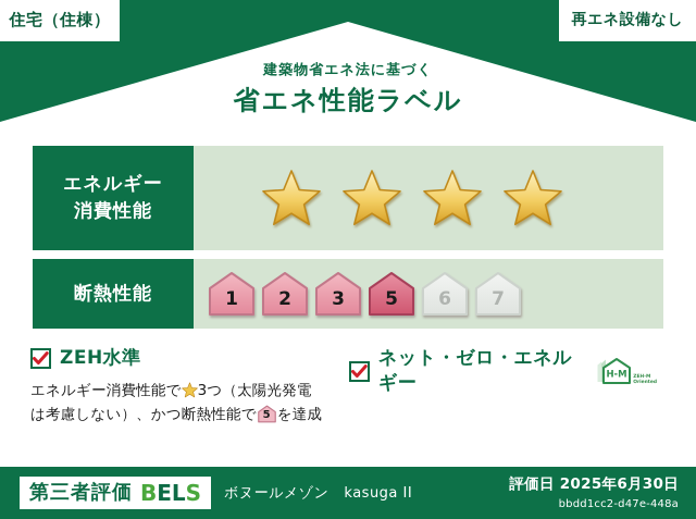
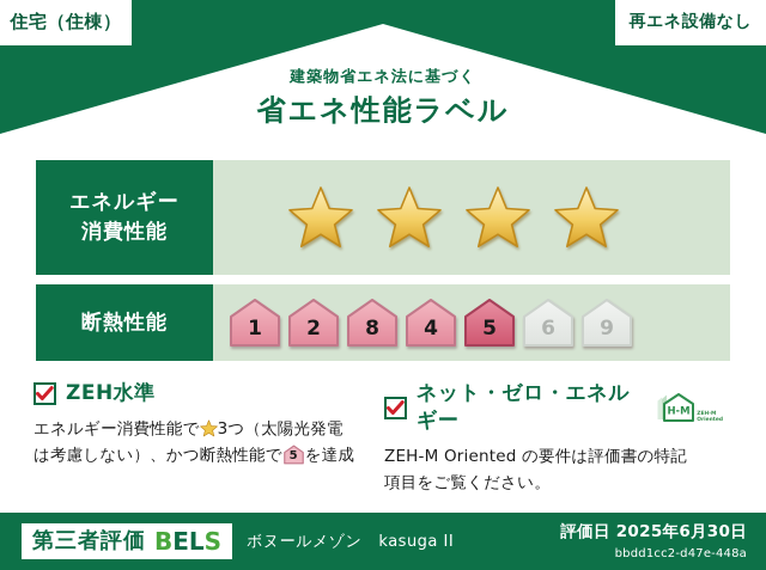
  住宅（住棟）
  再エネ設備なし
  建築物省エネ法に基づく
  省エネ性能ラベル
  エネルギー
  消費性能
  断熱性能
  1
  2
- 3
+ 8
+ 4
  5
  6
- 7
+ 9
  ZEH水準
  エネルギー消費性能で 3つ（太陽光発電
  は考慮しない）、かつ断熱性能で
  5
  を達成
  ネット・ゼロ・エネルギー
  H-M
+ ZEH-M Oriented の要件は評価書の特記
+ 項目をご覧ください。
  第三者評価
  BELS
  ボヌールメゾン kasuga II
  評価日 2025年6月30日
  bbdd1cc2-d47e-448a
